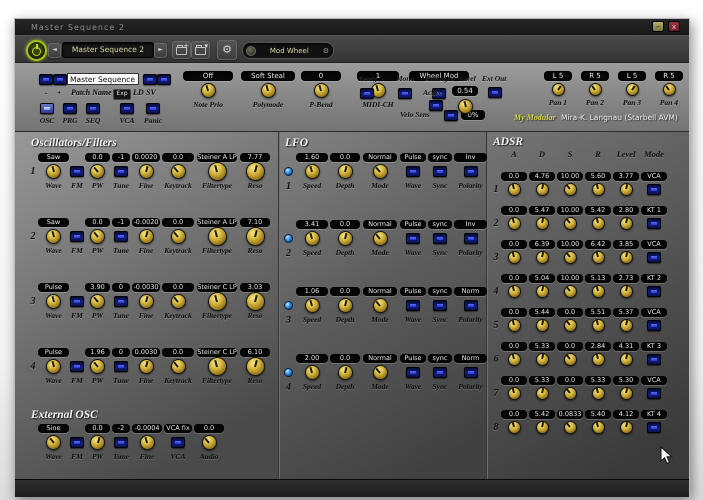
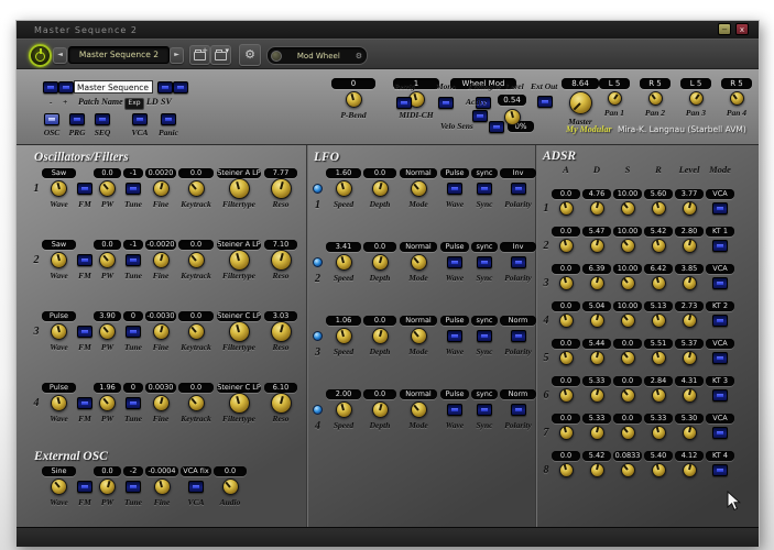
  Master Sequence 2
  −
  x
  Master Sequence 2
  +
  ▾
  ⚙
  Mod Wheel
  ⚙
  Master Sequence
  -
  +
  Patch Name
  LD
  SV
  OSC
  PRG
  SEQ
  VCA
  Panic
- Off
- Note Prio
- Soft Steal
- Polymode
  0
  P-Bend
  1
  MIDI-CH
  Wheel Mod
  Velo Sens
  0%
  Retrig
  Mono
  Analogue
  Level
  Active
  0.54
  Ext Out
+ 8.64
+ Master
  L 5
  Pan 1
  R 5
  Pan 2
  L 5
  Pan 3
  R 5
  Pan 4
  My Modular
  Mira-K. Langnau (Starbell AVM)
  Oscillators/Filters
  1
  Saw
  Wave
  FM
  0.0
  PW
  -1
  Tune
  0.0020
  Fine
  0.0
  Keytrack
  Steiner A LP
  Filtertype
  7.77
  Reso
  2
  Saw
  Wave
  FM
  0.0
  PW
  -1
  Tune
  -0.0020
  Fine
  0.0
  Keytrack
  Steiner A LP
  Filtertype
  7.10
  Reso
  3
  Pulse
  Wave
  FM
  3.90
  PW
  0
  Tune
  -0.0030
  Fine
  0.0
  Keytrack
  Steiner C LP
  Filtertype
  3.03
  Reso
  4
  Pulse
  Wave
  FM
  1.96
  PW
  0
  Tune
  0.0030
  Fine
  0.0
  Keytrack
  Steiner C LP
  Filtertype
  6.10
  Reso
  External OSC
  Sine
  Wave
  FM
  0.0
  PW
  -2
  Tune
  -0.0004
  Fine
  VCA fix
  VCA
  0.0
  Audio
  LFO
  1
  1.60
  Speed
  0.0
  Depth
  Normal
  Mode
  Pulse
  Wave
  sync
  Sync
  Inv
  Polarity
  2
  3.41
  Speed
  0.0
  Depth
  Normal
  Mode
  Pulse
  Wave
  sync
  Sync
  Inv
  Polarity
  3
  1.06
  Speed
  0.0
  Depth
  Normal
  Mode
  Pulse
  Wave
  sync
  Sync
  Norm
  Polarity
  4
  2.00
  Speed
  0.0
  Depth
  Normal
  Mode
  Pulse
  Wave
  sync
  Sync
  Norm
  Polarity
  ADSR
  A
  D
  S
  R
  Level
  Mode
  1
  0.0
  4.76
  10.00
  5.60
  3.77
  VCA
  2
  0.0
  5.47
  10.00
  5.42
  2.80
  KT 1
  3
  0.0
  6.39
  10.00
  6.42
  3.85
  VCA
  4
  0.0
  5.04
  10.00
  5.13
  2.73
  KT 2
  5
  0.0
  5.44
  0.0
  5.51
  5.37
  VCA
  6
  0.0
  5.33
  0.0
  2.84
  4.31
  KT 3
  7
  0.0
  5.33
  0.0
  5.33
  5.30
  VCA
  8
  0.0
  5.42
  0.0833
  5.40
  4.12
  KT 4
